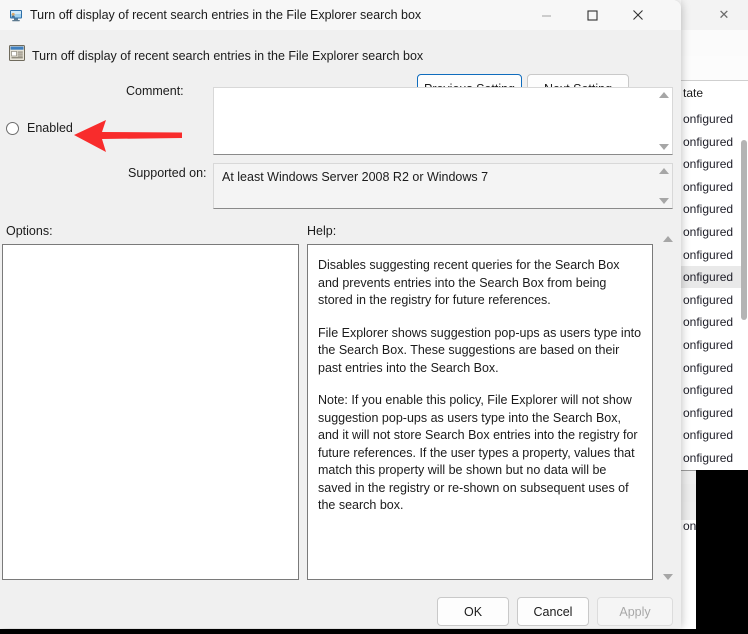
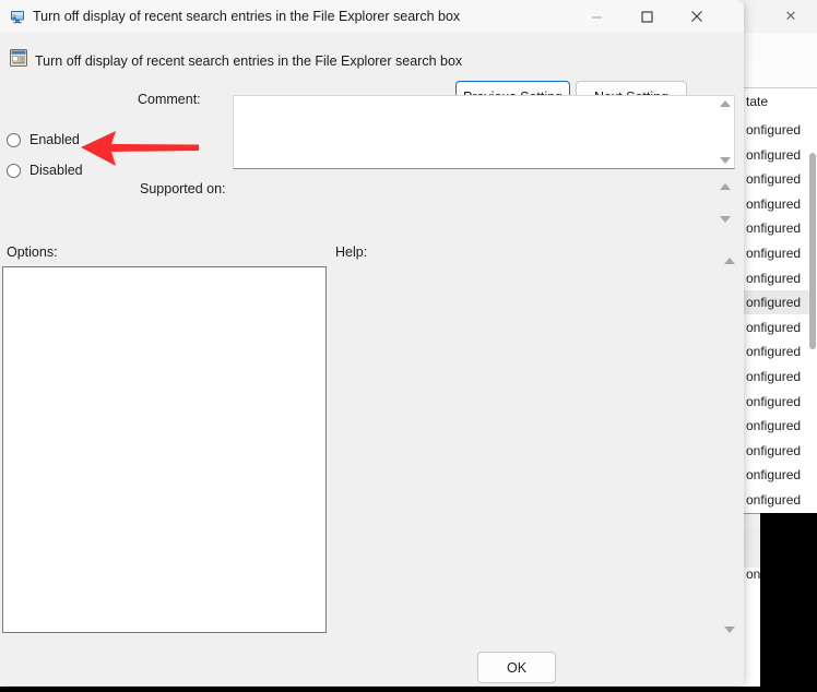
  ✕
  tate
  onfigured
  onfigured
  onfigured
  onfigured
  onfigured
  onfigured
  onfigured
  onfigured
  onfigured
  onfigured
  onfigured
  onfigured
  onfigured
  onfigured
  onfigured
  onfigured
  Turn off display of recent search entries in the File Explorer search box
  Turn off display of recent search entries in the File Explorer search box
  Enabled
+ Disabled
  Comment:
  Supported on:
- At least Windows Server 2008 R2 or Windows 7
  Options:
  Help:
- Disables suggesting recent queries for the Search Box and prevents entries into the Search Box from being stored in the registry for future references.
- File Explorer shows suggestion pop-ups as users type into the Search Box. These suggestions are based on their past entries into the Search Box.
- Note: If you enable this policy, File Explorer will not show suggestion pop-ups as users type into the Search Box, and it will not store Search Box entries into the registry for future references. If the user types a property, values that match this property will be shown but no data will be saved in the registry or re-shown on subsequent uses of the search box.
  OK
- Cancel
- Apply
